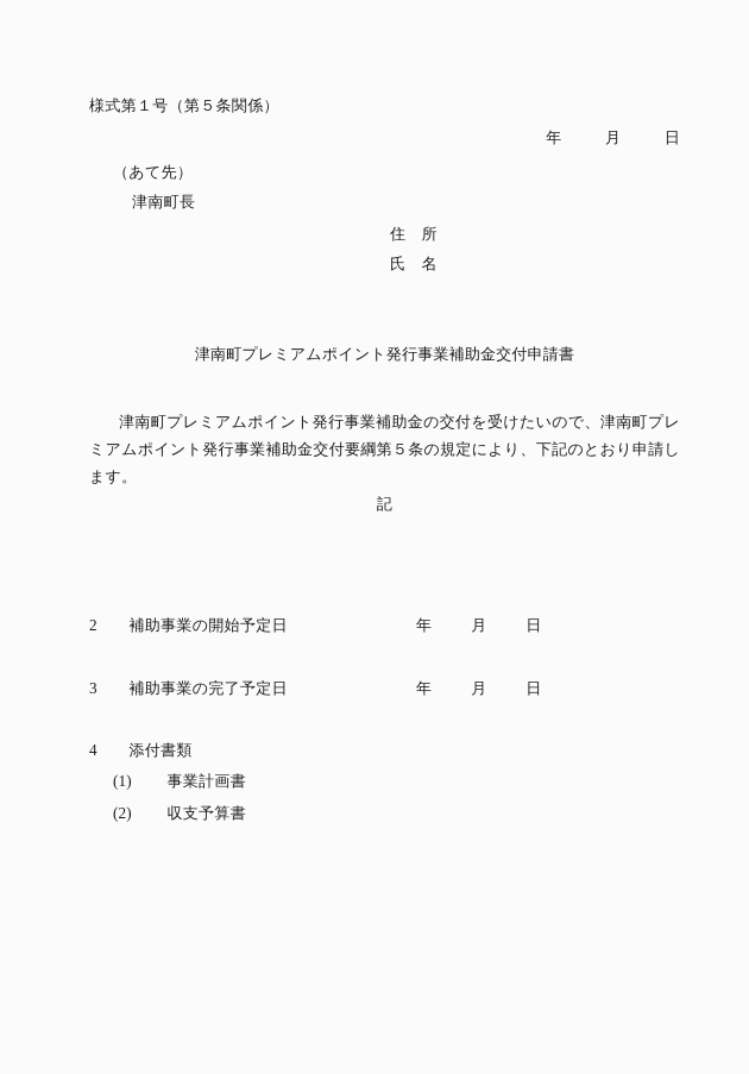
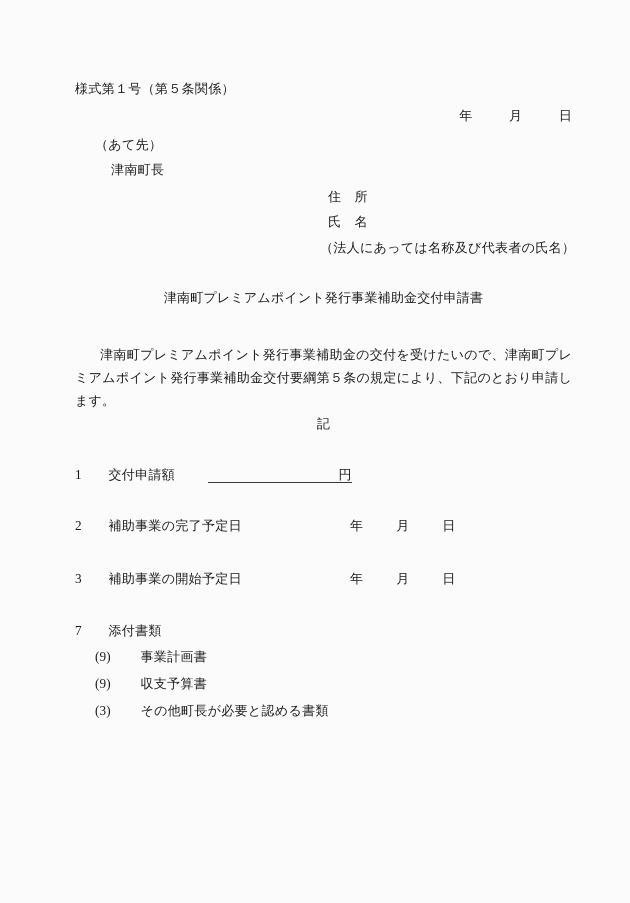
  様式第１号（第５条関係）
  年 月 日
  （あて先）
  津南町長
  住 所
  氏 名
+ （法人にあっては名称及び代表者の氏名）
  津南町プレミアムポイント発行事業補助金交付申請書
  津南町プレミアムポイント発行事業補助金の交付を受けたいので、津南町プレミアムポイント発行事業補助金交付要綱第５条の規定により、下記のとおり申請します。
  記
+ 1 交付申請額 円
- 2 補助事業の開始予定日
+ 2 補助事業の完了予定日
  年 月 日
- 3 補助事業の完了予定日
+ 3 補助事業の開始予定日
  年 月 日
- 4 添付書類
+ 7 添付書類
- (1) 事業計画書
+ (9) 事業計画書
- (2) 収支予算書
+ (9) 収支予算書
+ (3) その他町長が必要と認める書類
